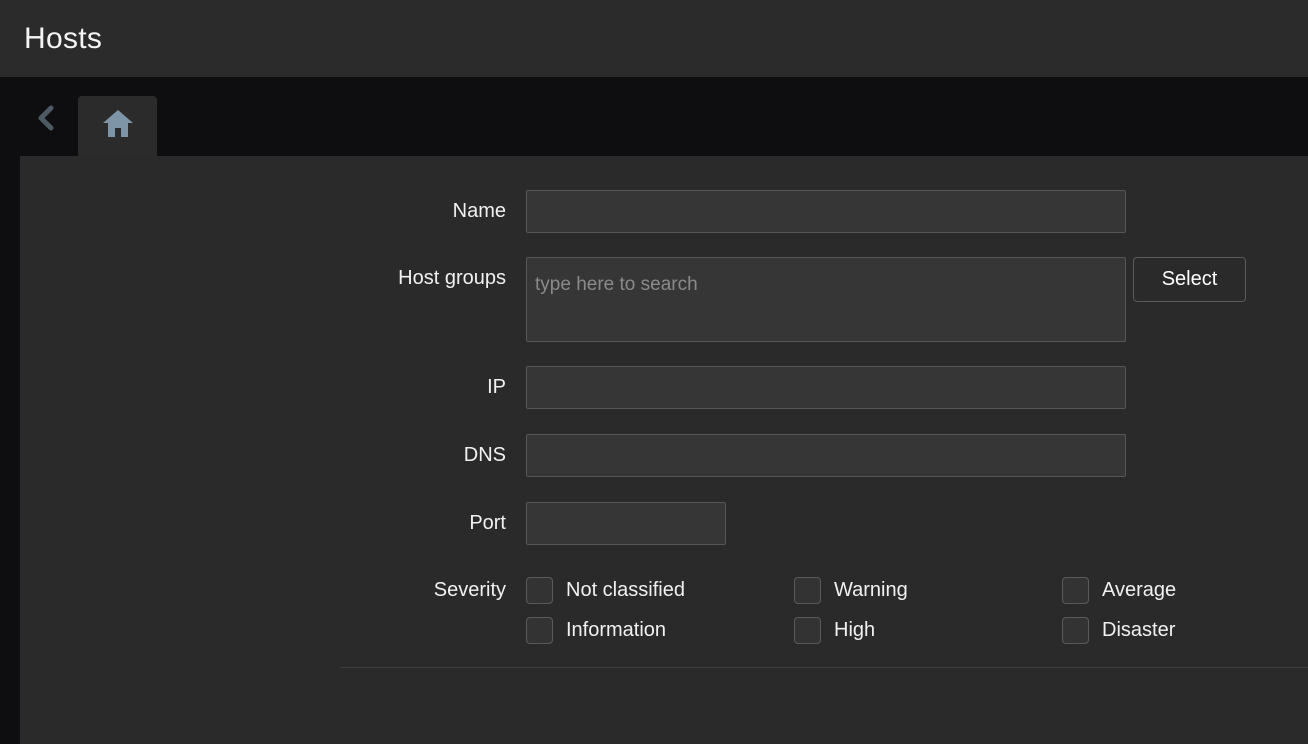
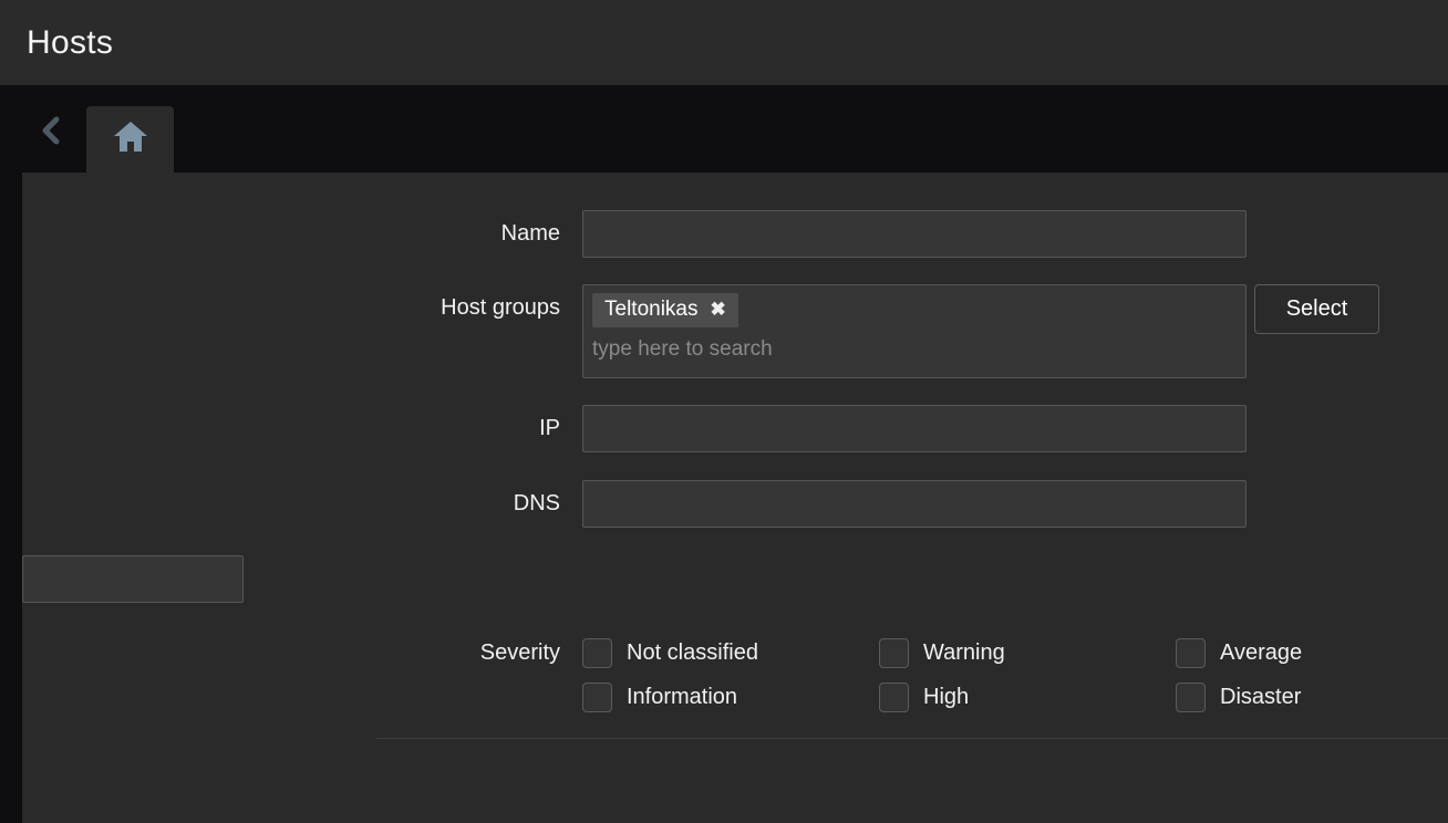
  Hosts
  Name
  Host groups
+ Teltonikas
+ ✖
  type here to search
  Select
  IP
  DNS
- Port
  Severity
  Not classified
  Warning
  Average
  Information
  High
  Disaster
